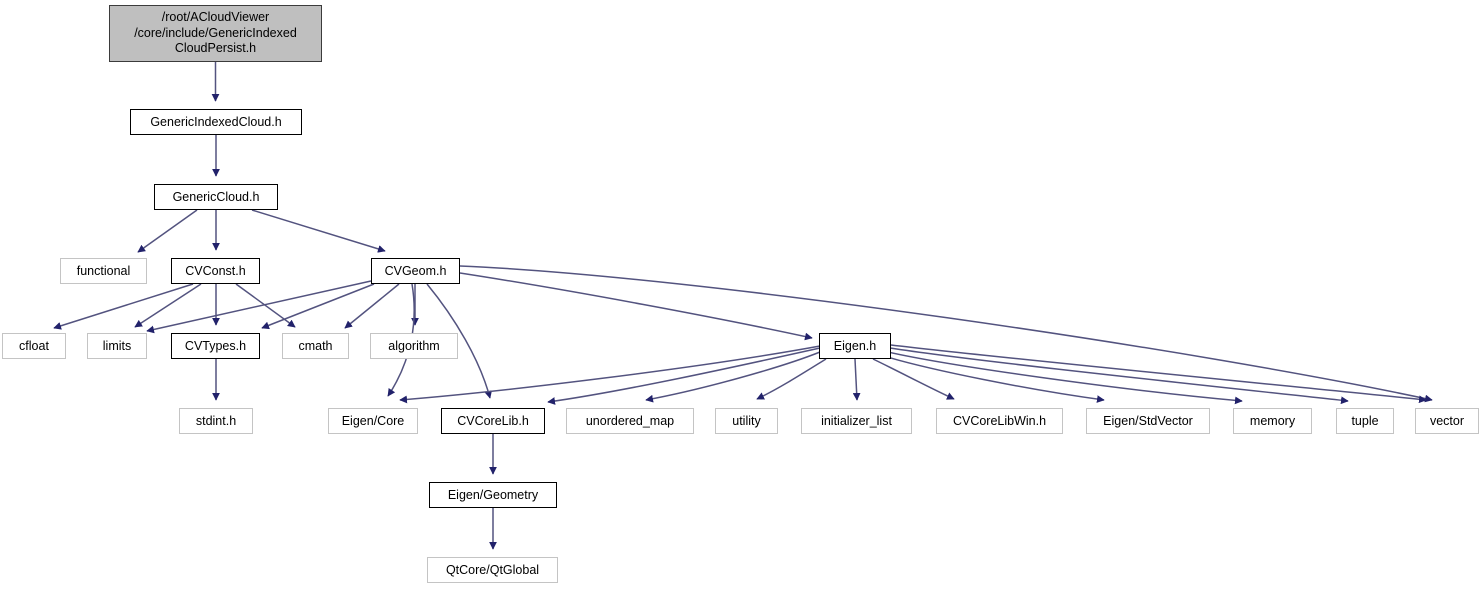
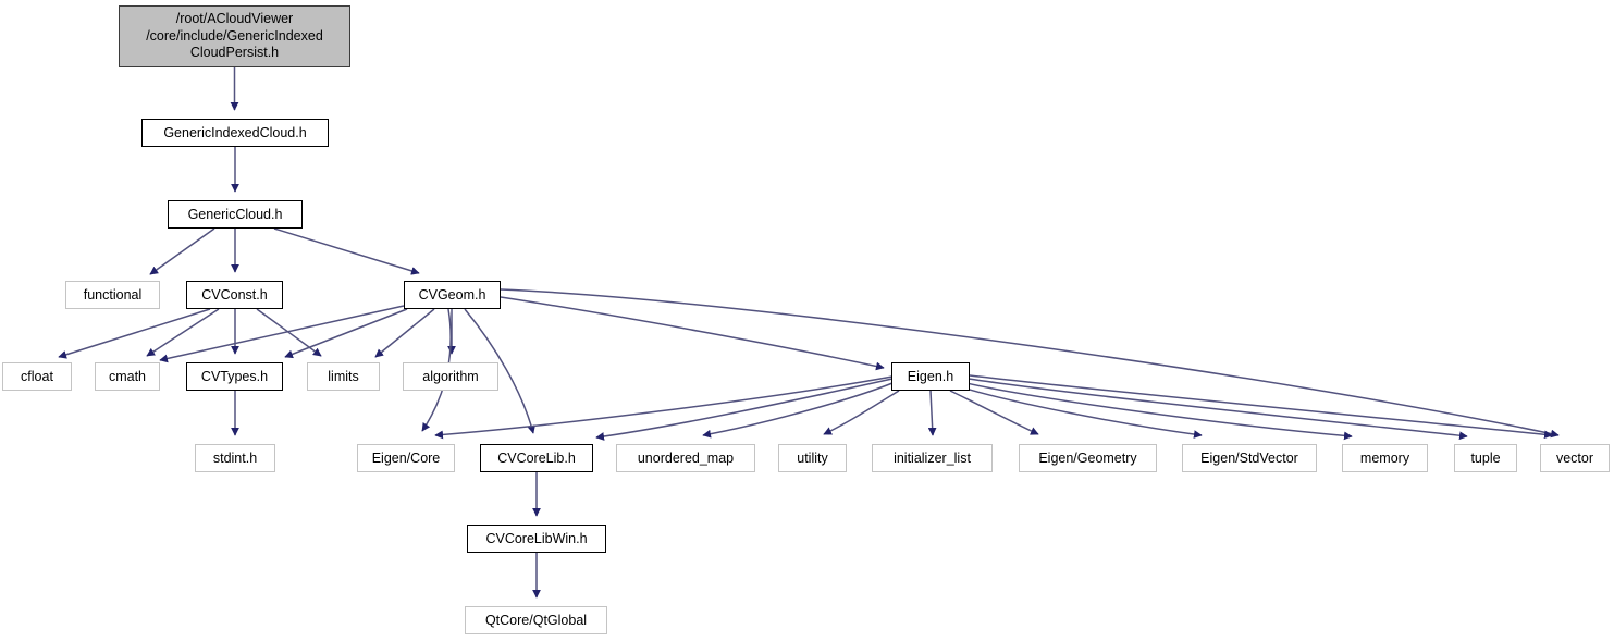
  /root/ACloudViewer
  /core/include/GenericIndexed
  CloudPersist.h
  GenericIndexedCloud.h
  GenericCloud.h
  functional
  CVConst.h
  CVGeom.h
  cfloat
- limits
+ cmath
  CVTypes.h
- cmath
+ limits
  algorithm
  Eigen.h
  stdint.h
  Eigen/Core
  CVCoreLib.h
  unordered_map
  utility
  initializer_list
- CVCoreLibWin.h
+ Eigen/Geometry
  Eigen/StdVector
  memory
  tuple
  vector
- Eigen/Geometry
+ CVCoreLibWin.h
  QtCore/QtGlobal
